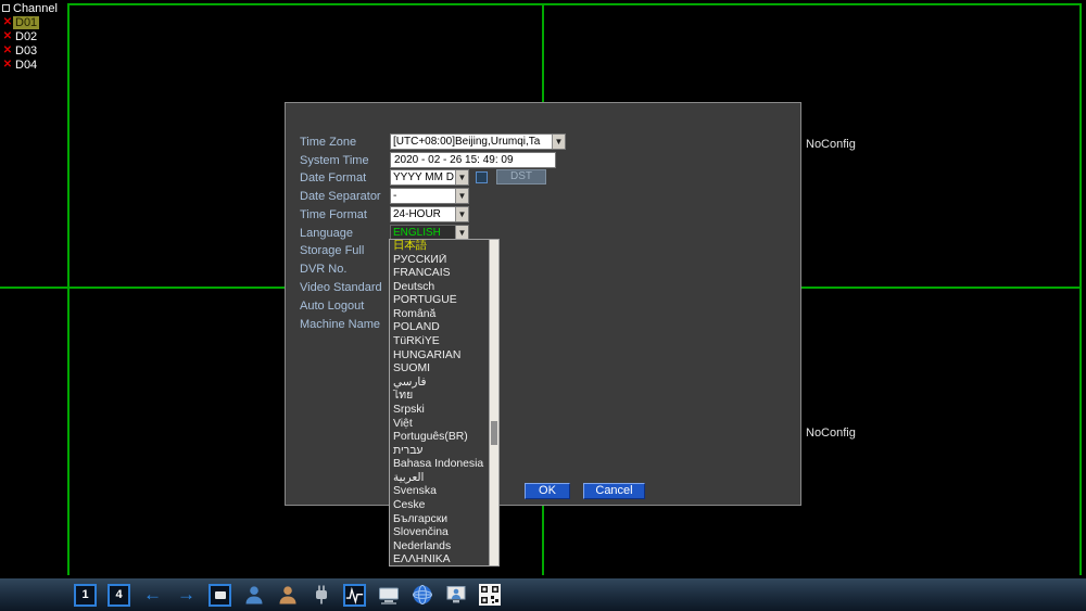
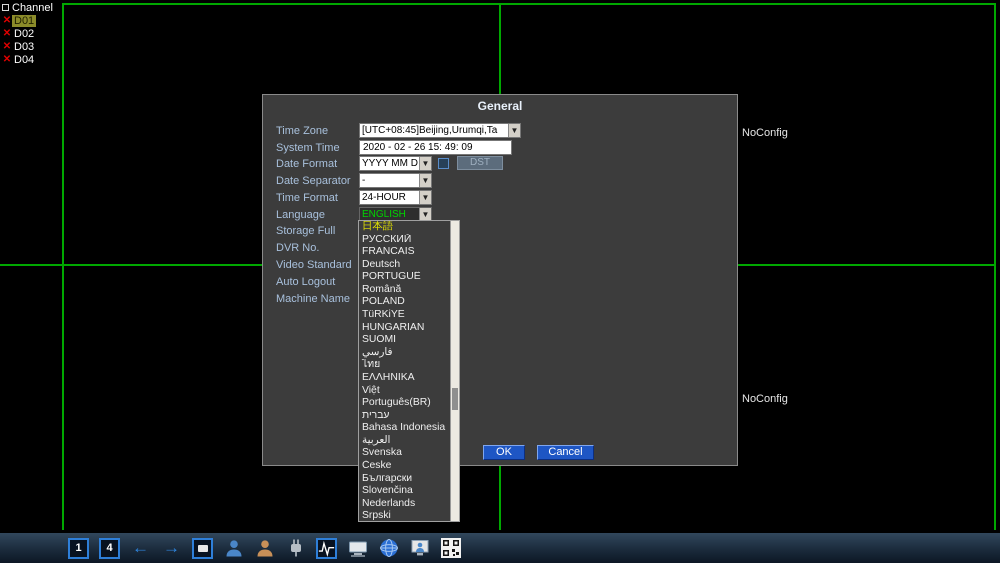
  Channel
  ✕
  D01
  ✕
  D02
  ✕
  D03
  ✕
  D04
  NoConfig
  NoConfig
+ General
  Time Zone
- [UTC+08:00]Beijing,Urumqi,Ta
+ [UTC+08:45]Beijing,Urumqi,Ta
  ▼
  System Time
  2020 - 02 - 26 15: 49: 09
  Date Format
  YYYY MM D
  ▼
  DST
  Date Separator
  -
  ▼
  Time Format
  24-HOUR
  ▼
  Language
  ENGLISH
  ▼
  Storage Full
  DVR No.
  Video Standard
  Auto Logout
  Machine Name
  OK
  Cancel
  日本語
  РУССКИЙ
  FRANCAIS
  Deutsch
  PORTUGUÊ
  Română
  POLAND
  TüRKiYE
  HUNGARIAN
  SUOMI
  فارسي
  ไทย
- Srpski
+ ΕΛΛΗΝΙΚΑ
  Việt
  Português(BR)
  עברית
  Bahasa Indonesia
  العربية
  Svenska
  Česke
  Български
  Slovenčina
  Nederlands
- ΕΛΛΗΝΙΚΑ
+ Srpski
  1
  4
  ←
  →
